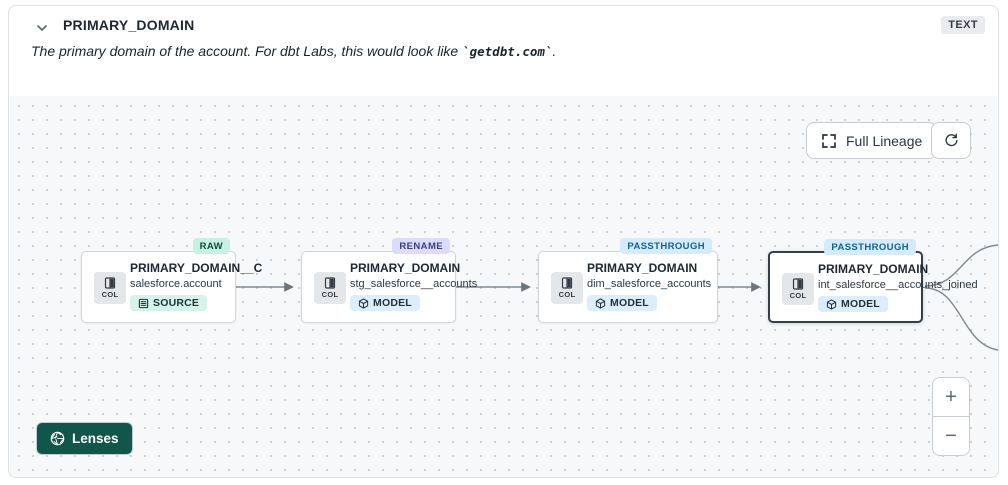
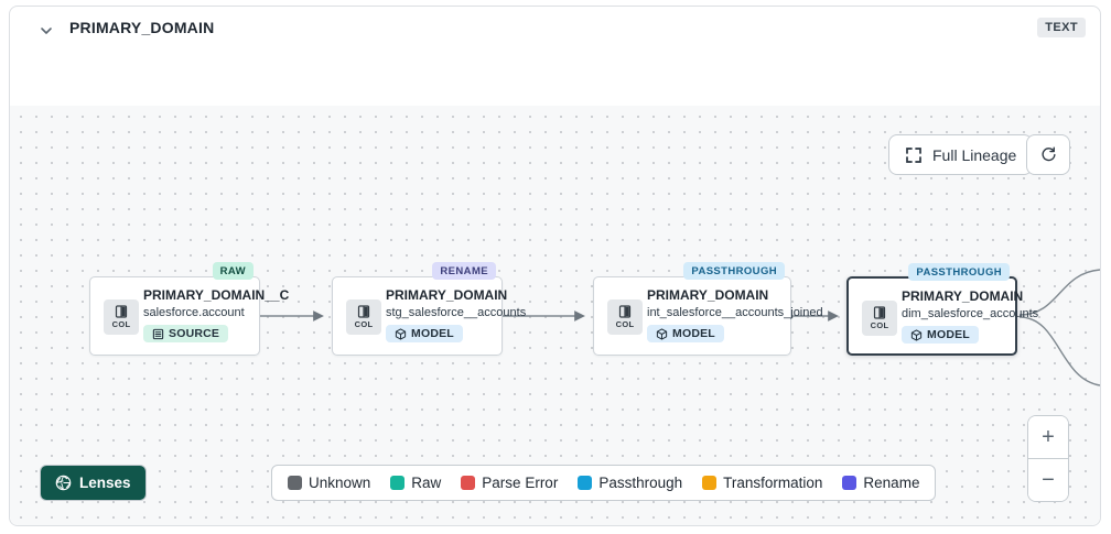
  PRIMARY_DOMAIN
  TEXT
- The primary domain of the account. For dbt Labs, this would look like `getdbt.com`.
  RAW
  COL
  PRIMARY_DOMAIN__C
  salesforce.account
  SOURCE
  RENAME
  COL
  PRIMARY_DOMAIN
  stg_salesforce__accounts
  MODEL
  PASSTHROUGH
  COL
  PRIMARY_DOMAIN
- dim_salesforce_accounts
+ int_salesforce__accounts_joined
  MODEL
  PASSTHROUGH
  COL
  PRIMARY_DOMAIN
- int_salesforce__accounts_joined
+ dim_salesforce_accounts
  MODEL
  Full Lineage
  +
  −
  Lenses
+ Unknown
+ Raw
+ Parse Error
+ Passthrough
+ Transformation
+ Rename
